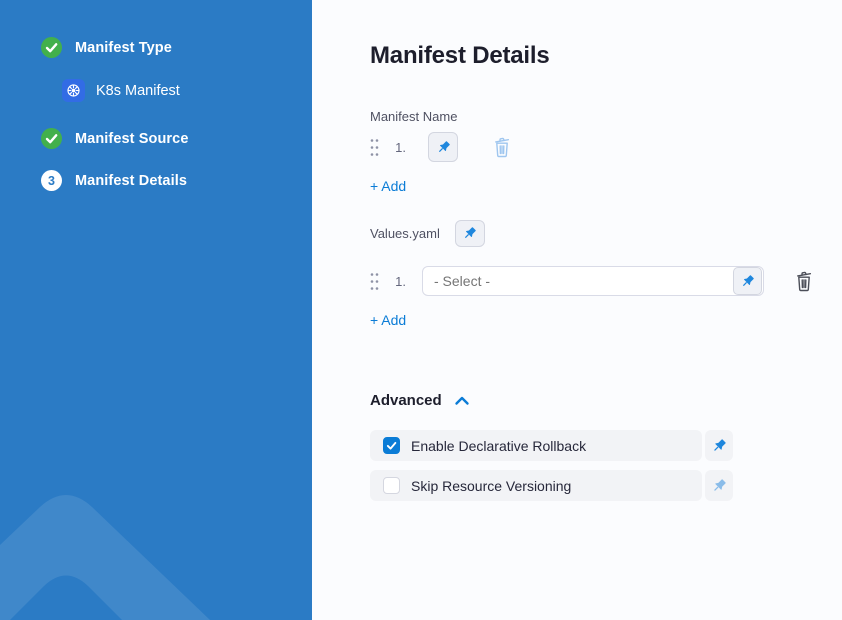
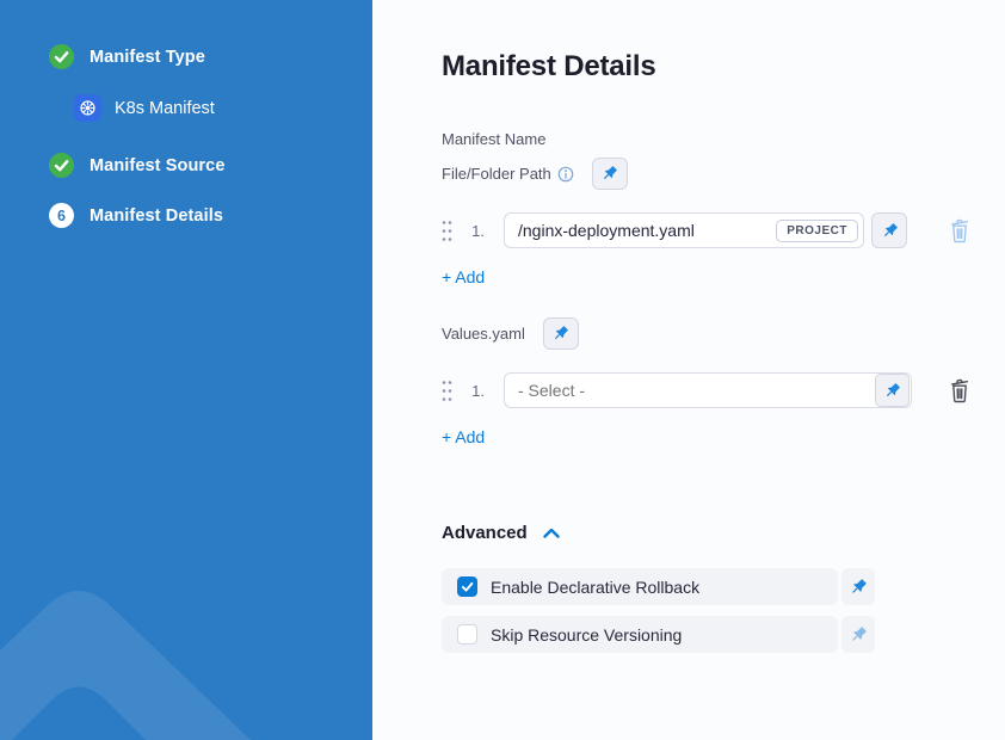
  Manifest Type
  K8s Manifest
  Manifest Source
- 3
+ 6
  Manifest Details
  Manifest Details
  Manifest Name
+ File/Folder Path
  1.
+ /nginx-deployment.yaml
+ PROJECT
  + Add
  Values.yaml
  1.
  - Select -
  + Add
  Advanced
  Enable Declarative Rollback
  Skip Resource Versioning
